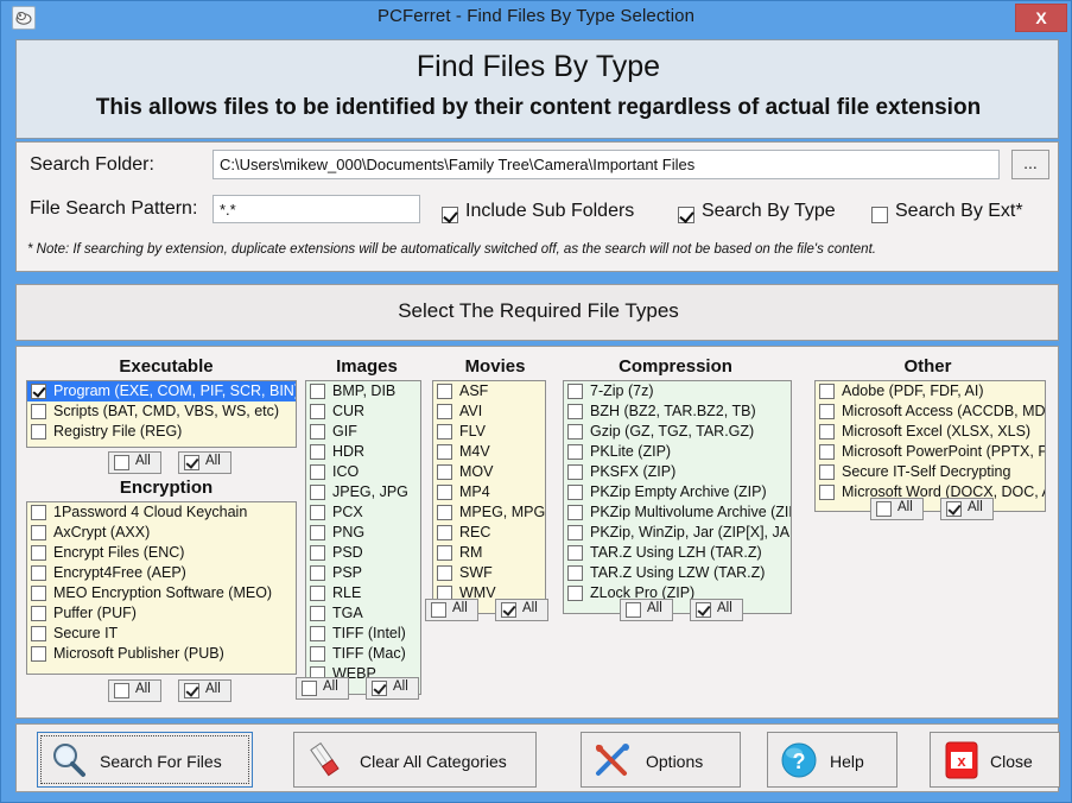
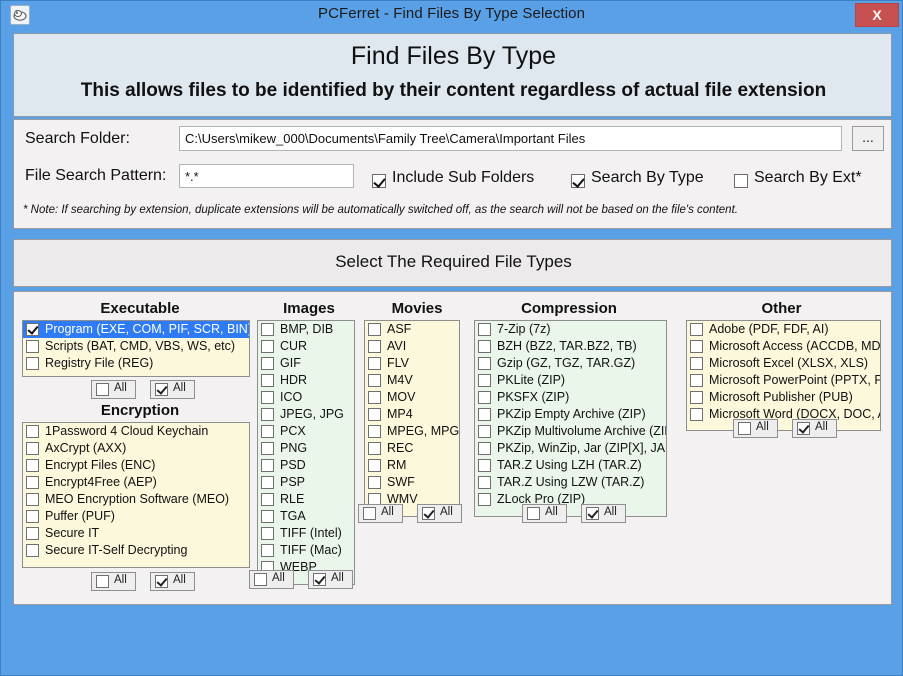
  PCFerret - Find Files By Type Selection
  X
  Find Files By Type
  This allows files to be identified by their content regardless of actual file extension
  Search Folder:
  C:\Users\mikew_000\Documents\Family Tree\Camera\Important Files
  ...
  File Search Pattern:
  *.*
  Include Sub Folders
  Search By Type
  Search By Ext*
  * Note: If searching by extension, duplicate extensions will be automatically switched off, as the search will not be based on the file's content.
  Select The Required File Types
  Executable
  Program (EXE, COM, PIF, SCR, BIN
  Scripts (BAT, CMD, VBS, WS, etc)
  Registry File (REG)
  All
  All
  Encryption
  1Password 4 Cloud Keychain
  AxCrypt (AXX)
  Encrypt Files (ENC)
  Encrypt4Free (AEP)
  MEO Encryption Software (MEO)
  Puffer (PUF)
  Secure IT
- Microsoft Publisher (PUB)
+ Secure IT-Self Decrypting
  All
  All
  Images
  BMP, DIB
  CUR
  GIF
  HDR
  ICO
  JPEG, JPG
  PCX
  PNG
  PSD
  PSP
  RLE
  TGA
  TIFF (Intel)
  TIFF (Mac)
  WEBP
  All
  All
  Movies
  ASF
  AVI
  FLV
  M4V
  MOV
  MP4
  MPEG, MPG
  REC
  RM
  SWF
  WMV
  All
  All
  Compression
  7-Zip (7z)
  BZH (BZ2, TAR.BZ2, TB)
  Gzip (GZ, TGZ, TAR.GZ)
  PKLite (ZIP)
  PKSFX (ZIP)
  PKZip Empty Archive (ZIP)
  PKZip Multivolume Archive (ZI
  PKZip, WinZip, Jar (ZIP[X], JA
  TAR.Z Using LZH (TAR.Z)
  TAR.Z Using LZW (TAR.Z)
  ZLock Pro (ZIP)
  All
  All
  Other
  Adobe (PDF, FDF, AI)
  Microsoft Access (ACCDB, MD
  Microsoft Excel (XLSX, XLS)
  Microsoft PowerPoint (PPTX, P
- Secure IT-Self Decrypting
+ Microsoft Publisher (PUB)
  Microsoft Word (DOCX, DOC,
  All
  All
- Search For Files
- Clear All Categories
- Options
- ?
- Help
- x
- Close
